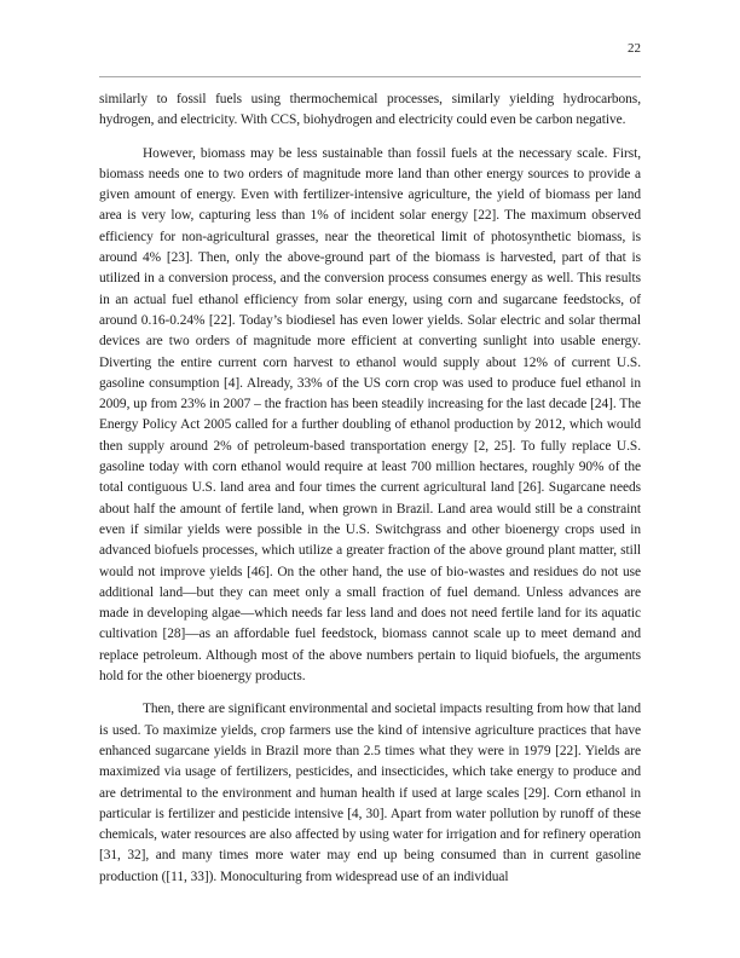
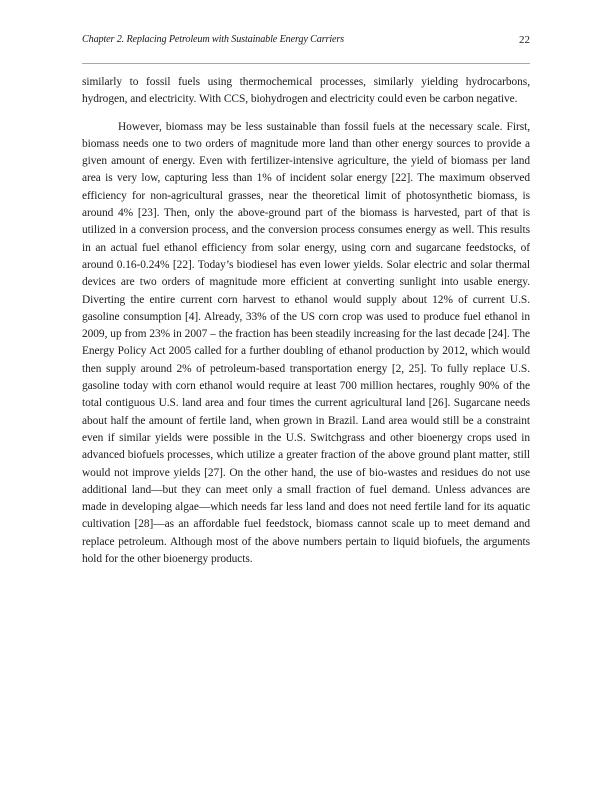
+ Chapter 2. Replacing Petroleum with Sustainable Energy Carriers
  22
  similarly to fossil fuels using thermochemical processes, similarly yielding hydrocarbons, hydrogen, and electricity. With CCS, biohydrogen and electricity could even be carbon negative.
- However, biomass may be less sustainable than fossil fuels at the necessary scale. First, biomass needs one to two orders of magnitude more land than other energy sources to provide a given amount of energy. Even with fertilizer-intensive agriculture, the yield of biomass per land area is very low, capturing less than 1% of incident solar energy [22]. The maximum observed efficiency for non-agricultural grasses, near the theoretical limit of photosynthetic biomass, is around 4% [23]. Then, only the above-ground part of the biomass is harvested, part of that is utilized in a conversion process, and the conversion process consumes energy as well. This results in an actual fuel ethanol efficiency from solar energy, using corn and sugarcane feedstocks, of around 0.16-0.24% [22]. Today’s biodiesel has even lower yields. Solar electric and solar thermal devices are two orders of magnitude more efficient at converting sunlight into usable energy. Diverting the entire current corn harvest to ethanol would supply about 12% of current U.S. gasoline consumption [4]. Already, 33% of the US corn crop was used to produce fuel ethanol in 2009, up from 23% in 2007 – the fraction has been steadily increasing for the last decade [24]. The Energy Policy Act 2005 called for a further doubling of ethanol production by 2012, which would then supply around 2% of petroleum-based transportation energy [2, 25]. To fully replace U.S. gasoline today with corn ethanol would require at least 700 million hectares, roughly 90% of the total contiguous U.S. land area and four times the current agricultural land [26]. Sugarcane needs about half the amount of fertile land, when grown in Brazil. Land area would still be a constraint even if similar yields were possible in the U.S. Switchgrass and other bioenergy crops used in advanced biofuels processes, which utilize a greater fraction of the above ground plant matter, still would not improve yields [46]. On the other hand, the use of bio-wastes and residues do not use additional land—but they can meet only a small fraction of fuel demand. Unless advances are made in developing algae—which needs far less land and does not need fertile land for its aquatic cultivation [28]—as an affordable fuel feedstock, biomass cannot scale up to meet demand and replace petroleum. Although most of the above numbers pertain to liquid biofuels, the arguments hold for the other bioenergy products.
+ However, biomass may be less sustainable than fossil fuels at the necessary scale. First, biomass needs one to two orders of magnitude more land than other energy sources to provide a given amount of energy. Even with fertilizer-intensive agriculture, the yield of biomass per land area is very low, capturing less than 1% of incident solar energy [22]. The maximum observed efficiency for non-agricultural grasses, near the theoretical limit of photosynthetic biomass, is around 4% [23]. Then, only the above-ground part of the biomass is harvested, part of that is utilized in a conversion process, and the conversion process consumes energy as well. This results in an actual fuel ethanol efficiency from solar energy, using corn and sugarcane feedstocks, of around 0.16-0.24% [22]. Today’s biodiesel has even lower yields. Solar electric and solar thermal devices are two orders of magnitude more efficient at converting sunlight into usable energy. Diverting the entire current corn harvest to ethanol would supply about 12% of current U.S. gasoline consumption [4]. Already, 33% of the US corn crop was used to produce fuel ethanol in 2009, up from 23% in 2007 – the fraction has been steadily increasing for the last decade [24]. The Energy Policy Act 2005 called for a further doubling of ethanol production by 2012, which would then supply around 2% of petroleum-based transportation energy [2, 25]. To fully replace U.S. gasoline today with corn ethanol would require at least 700 million hectares, roughly 90% of the total contiguous U.S. land area and four times the current agricultural land [26]. Sugarcane needs about half the amount of fertile land, when grown in Brazil. Land area would still be a constraint even if similar yields were possible in the U.S. Switchgrass and other bioenergy crops used in advanced biofuels processes, which utilize a greater fraction of the above ground plant matter, still would not improve yields [27]. On the other hand, the use of bio-wastes and residues do not use additional land—but they can meet only a small fraction of fuel demand. Unless advances are made in developing algae—which needs far less land and does not need fertile land for its aquatic cultivation [28]—as an affordable fuel feedstock, biomass cannot scale up to meet demand and replace petroleum. Although most of the above numbers pertain to liquid biofuels, the arguments hold for the other bioenergy products.
- Then, there are significant environmental and societal impacts resulting from how that land is used. To maximize yields, crop farmers use the kind of intensive agriculture practices that have enhanced sugarcane yields in Brazil more than 2.5 times what they were in 1979 [22]. Yields are maximized via usage of fertilizers, pesticides, and insecticides, which take energy to produce and are detrimental to the environment and human health if used at large scales [29]. Corn ethanol in particular is fertilizer and pesticide intensive [4, 30]. Apart from water pollution by runoff of these chemicals, water resources are also affected by using water for irrigation and for refinery operation [31, 32], and many times more water may end up being consumed than in current gasoline production ([11, 33]). Monoculturing from widespread use of an individual
